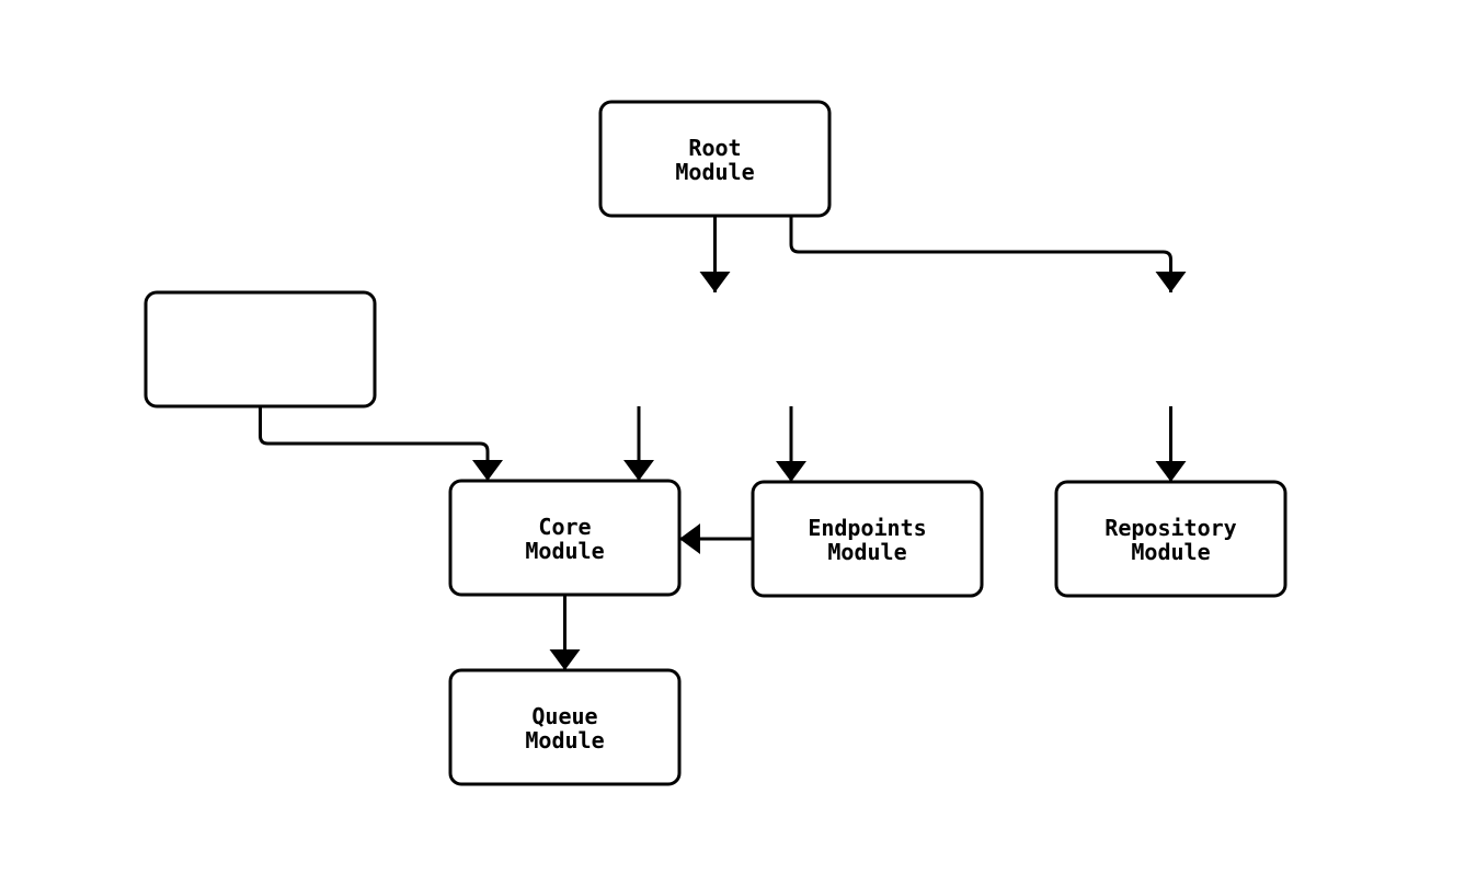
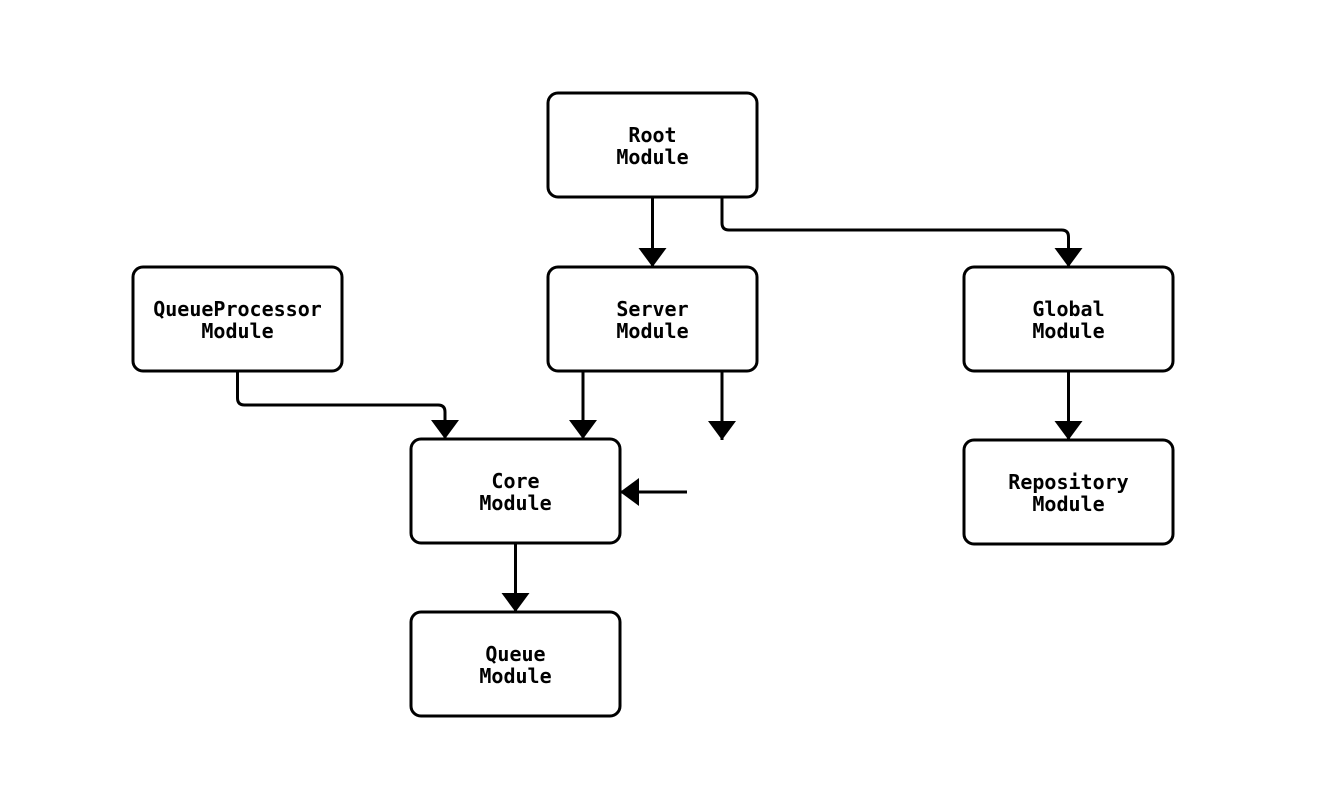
  Root Module
+ QueueProcessor Module
+ Server Module
+ Global Module
  Core Module
- Endpoints Module
  Repository Module
  Queue Module
